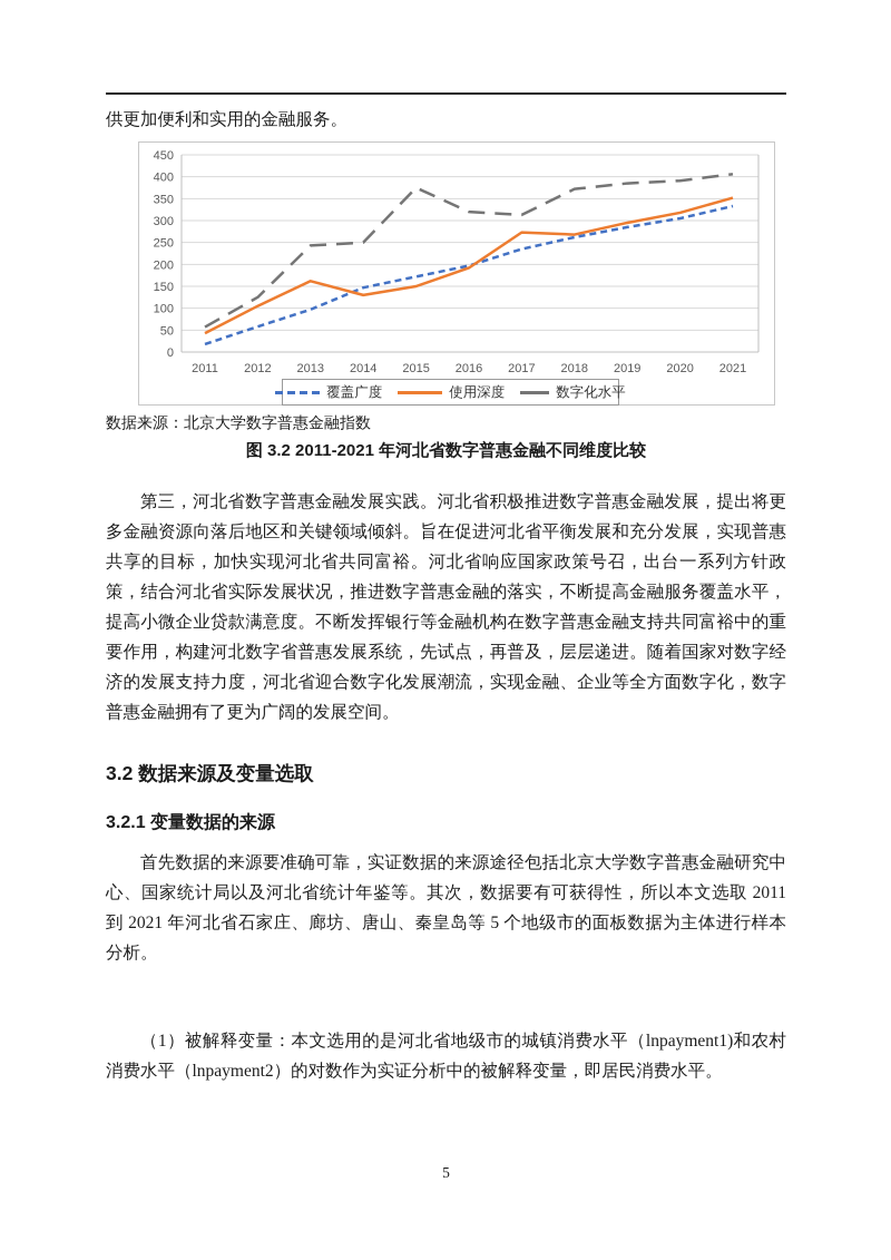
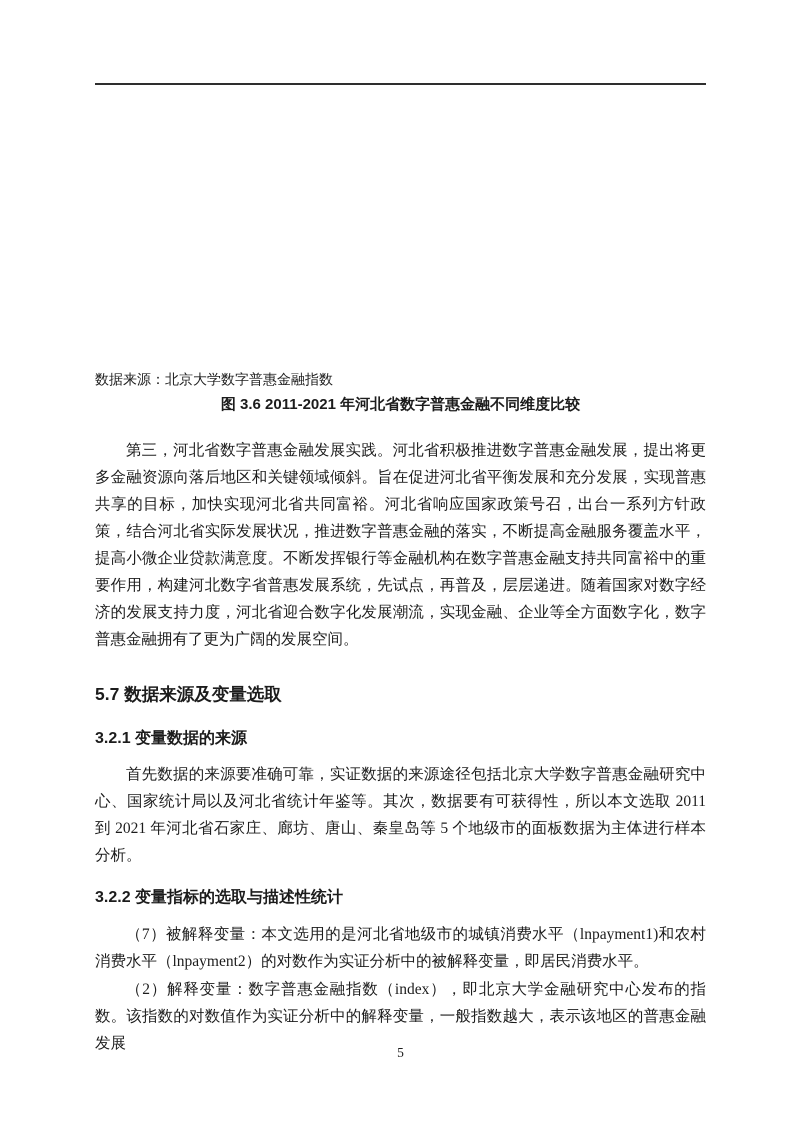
- 供更加便利和实用的金融服务。
- 0
- 50
- 100
- 150
- 200
- 250
- 300
- 350
- 400
- 450
- 2011
- 2012
- 2013
- 2014
- 2015
- 2016
- 2017
- 2018
- 2019
- 2020
- 2021
- 覆盖广度
- 使用深度
- 数字化水平
  数据来源：北京大学数字普惠金融指数
- 图 3.2 2011-2021 年河北省数字普惠金融不同维度比较
+ 图 3.6 2011-2021 年河北省数字普惠金融不同维度比较
  第三，河北省数字普惠金融发展实践。河北省积极推进数字普惠金融发展，提出将更多金融资源向落后地区和关键领域倾斜。旨在促进河北省平衡发展和充分发展，实现普惠共享的目标，加快实现河北省共同富裕。河北省响应国家政策号召，出台一系列方针政策，结合河北省实际发展状况，推进数字普惠金融的落实，不断提高金融服务覆盖水平，提高小微企业贷款满意度。不断发挥银行等金融机构在数字普惠金融支持共同富裕中的重要作用，构建河北数字省普惠发展系统，先试点，再普及，层层递进。随着国家对数字经济的发展支持力度，河北省迎合数字化发展潮流，实现金融、企业等全方面数字化，数字普惠金融拥有了更为广阔的发展空间。
- 3.2 数据来源及变量选取
+ 5.7 数据来源及变量选取
  3.2.1 变量数据的来源
  首先数据的来源要准确可靠，实证数据的来源途径包括北京大学数字普惠金融研究中心、国家统计局以及河北省统计年鉴等。其次，数据要有可获得性，所以本文选取 2011 到 2021 年河北省石家庄、廊坊、唐山、秦皇岛等 5 个地级市的面板数据为主体进行样本分析。
+ 3.2.2 变量指标的选取与描述性统计
- （1）被解释变量：本文选用的是河北省地级市的城镇消费水平（lnpayment1)和农村消费水平（lnpayment2）的对数作为实证分析中的被解释变量，即居民消费水平。
+ （7）被解释变量：本文选用的是河北省地级市的城镇消费水平（lnpayment1)和农村消费水平（lnpayment2）的对数作为实证分析中的被解释变量，即居民消费水平。
+ （2）解释变量：数字普惠金融指数（index），即北京大学金融研究中心发布的指数。该指数的对数值作为实证分析中的解释变量，一般指数越大，表示该地区的普惠金融发展
  5
